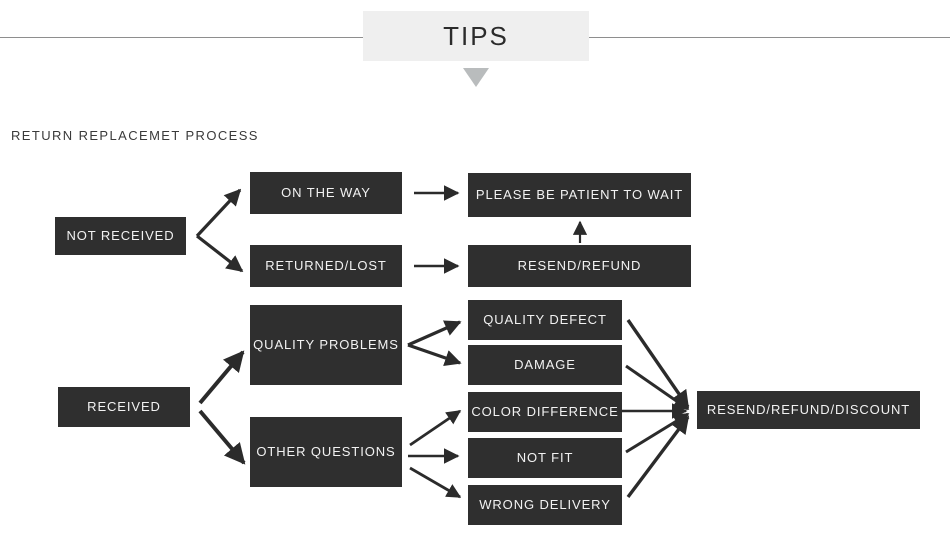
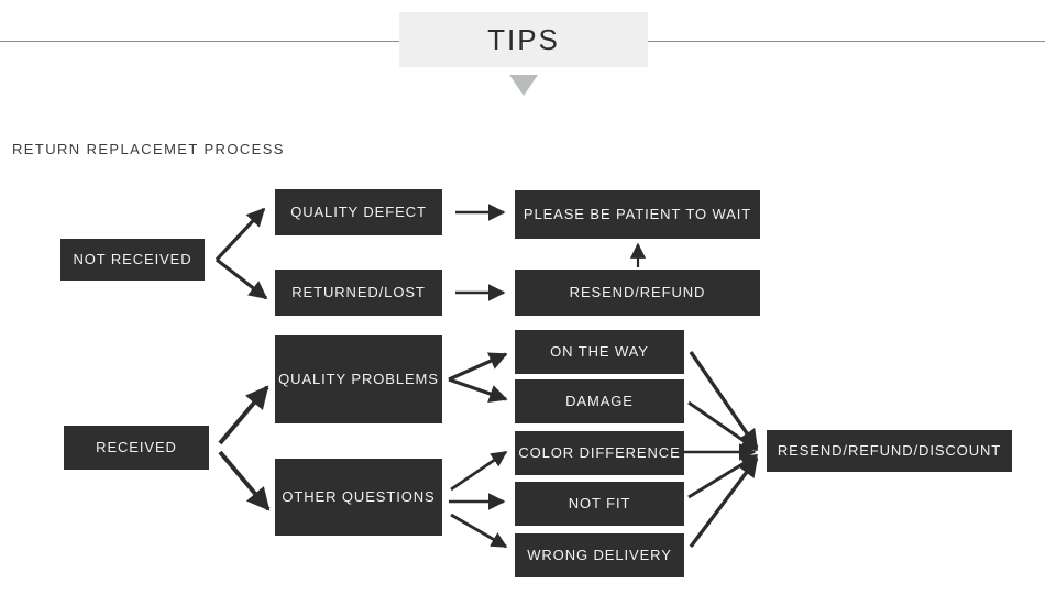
  TIPS
  RETURN REPLACEMET PROCESS
  NOT RECEIVED
- ON THE WAY
+ QUALITY DEFECT
  RETURNED/LOST
  PLEASE BE PATIENT TO WAIT
  RESEND/REFUND
  RECEIVED
  QUALITY PROBLEMS
  OTHER QUESTIONS
- QUALITY DEFECT
+ ON THE WAY
  DAMAGE
  COLOR DIFFERENCE
  NOT FIT
  WRONG DELIVERY
  RESEND/REFUND/DISCOUNT
